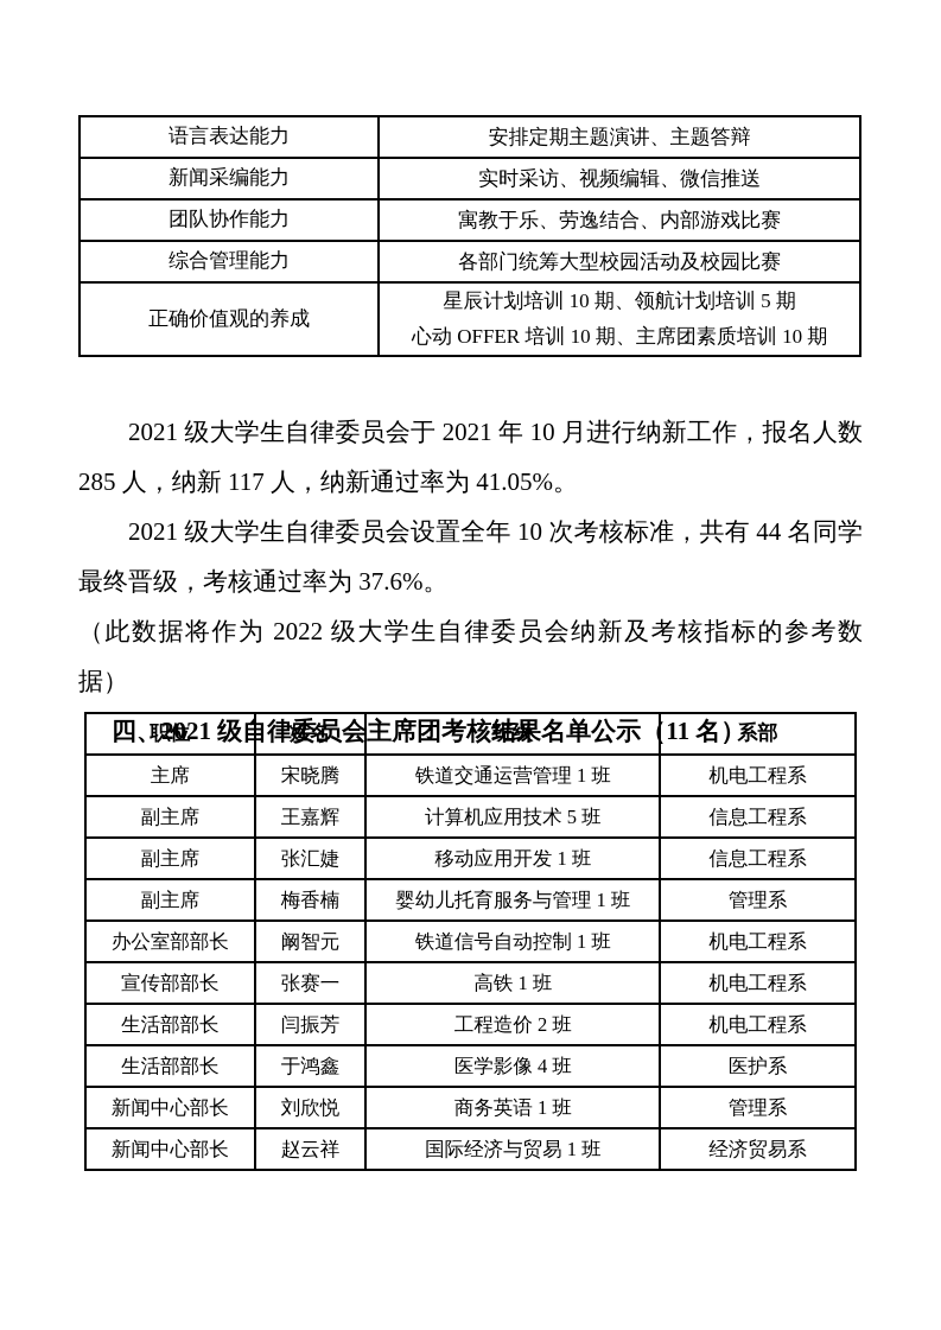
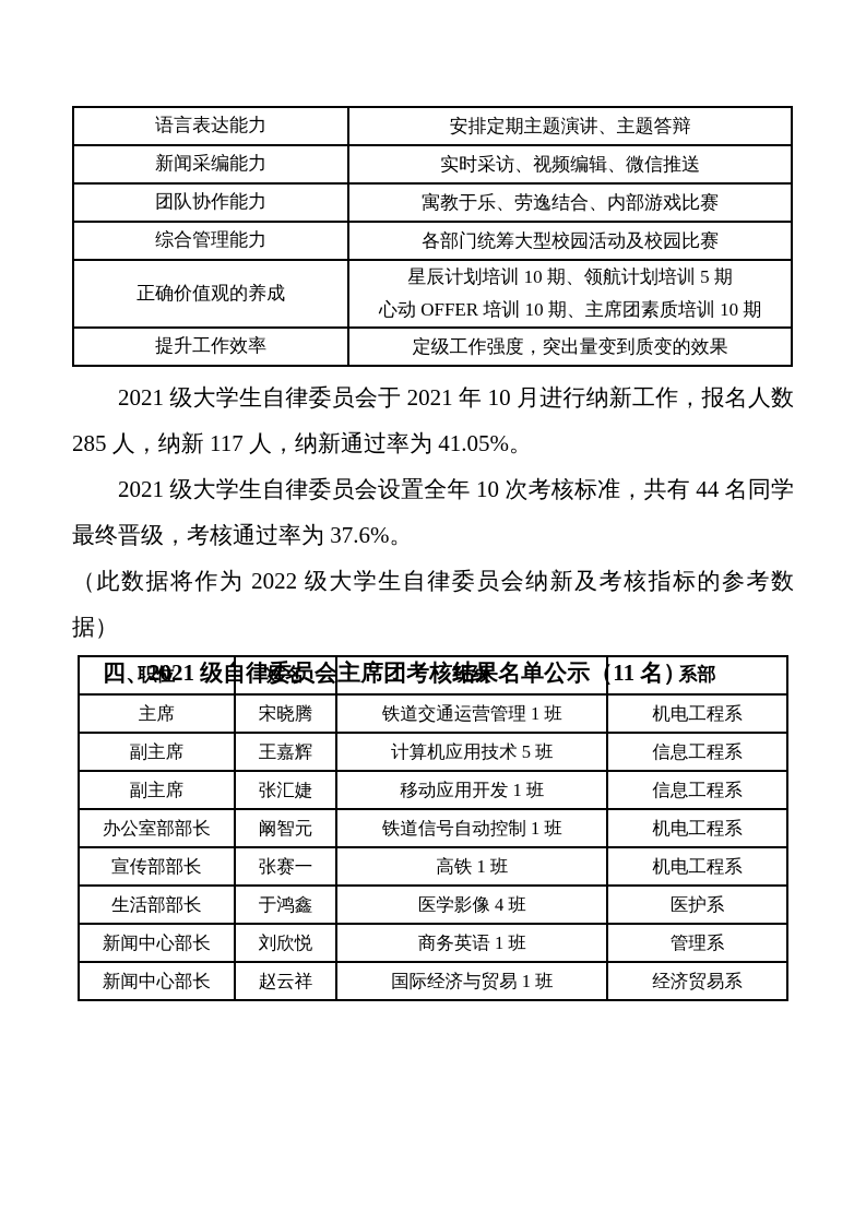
  语言表达能力	安排定期主题演讲、主题答辩
  新闻采编能力	实时采访、视频编辑、微信推送
  团队协作能力	寓教于乐、劳逸结合、内部游戏比赛
  综合管理能力	各部门统筹大型校园活动及校园比赛
  正确价值观的养成	星辰计划培训 10 期、领航计划培训 5 期心动 OFFER 培训 10 期、主席团素质培训 10 期
+ 提升工作效率	定级工作强度，突出量变到质变的效果
  2021 级大学生自律委员会于 2021 年 10 月进行纳新工作，报名人数 285 人，纳新 117 人，纳新通过率为 41.05%。
  2021 级大学生自律委员会设置全年 10 次考核标准，共有 44 名同学最终晋级，考核通过率为 37.6%。
  （此数据将作为 2022 级大学生自律委员会纳新及考核指标的参考数据）
  四、2021 级自律委员会主席团考核结果名单公示（11 名）
  职位	姓名	班级	系部
  主席	宋晓腾	铁道交通运营管理 1 班	机电工程系
  副主席	王嘉辉	计算机应用技术 5 班	信息工程系
  副主席	张汇婕	移动应用开发 1 班	信息工程系
- 副主席	梅香楠	婴幼儿托育服务与管理 1 班	管理系
  办公室部部长	阚智元	铁道信号自动控制 1 班	机电工程系
  宣传部部长	张赛一	高铁 1 班	机电工程系
- 生活部部长	闫振芳	工程造价 2 班	机电工程系
  生活部部长	于鸿鑫	医学影像 4 班	医护系
  新闻中心部长	刘欣悦	商务英语 1 班	管理系
  新闻中心部长	赵云祥	国际经济与贸易 1 班	经济贸易系
